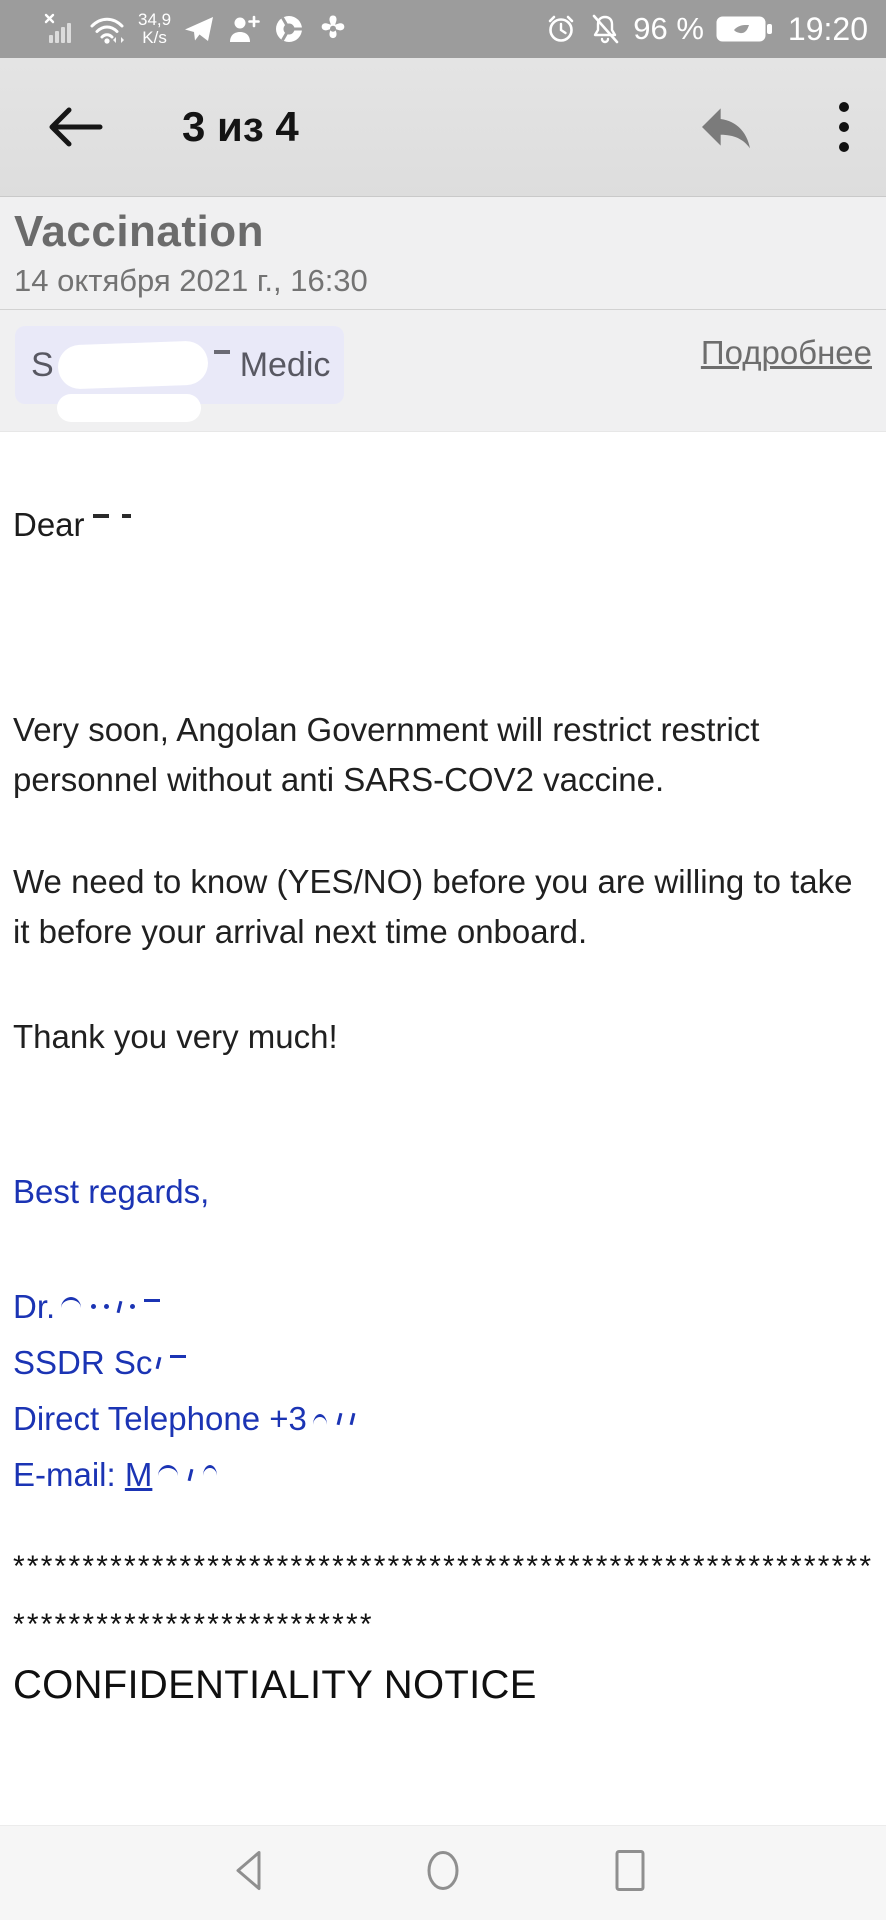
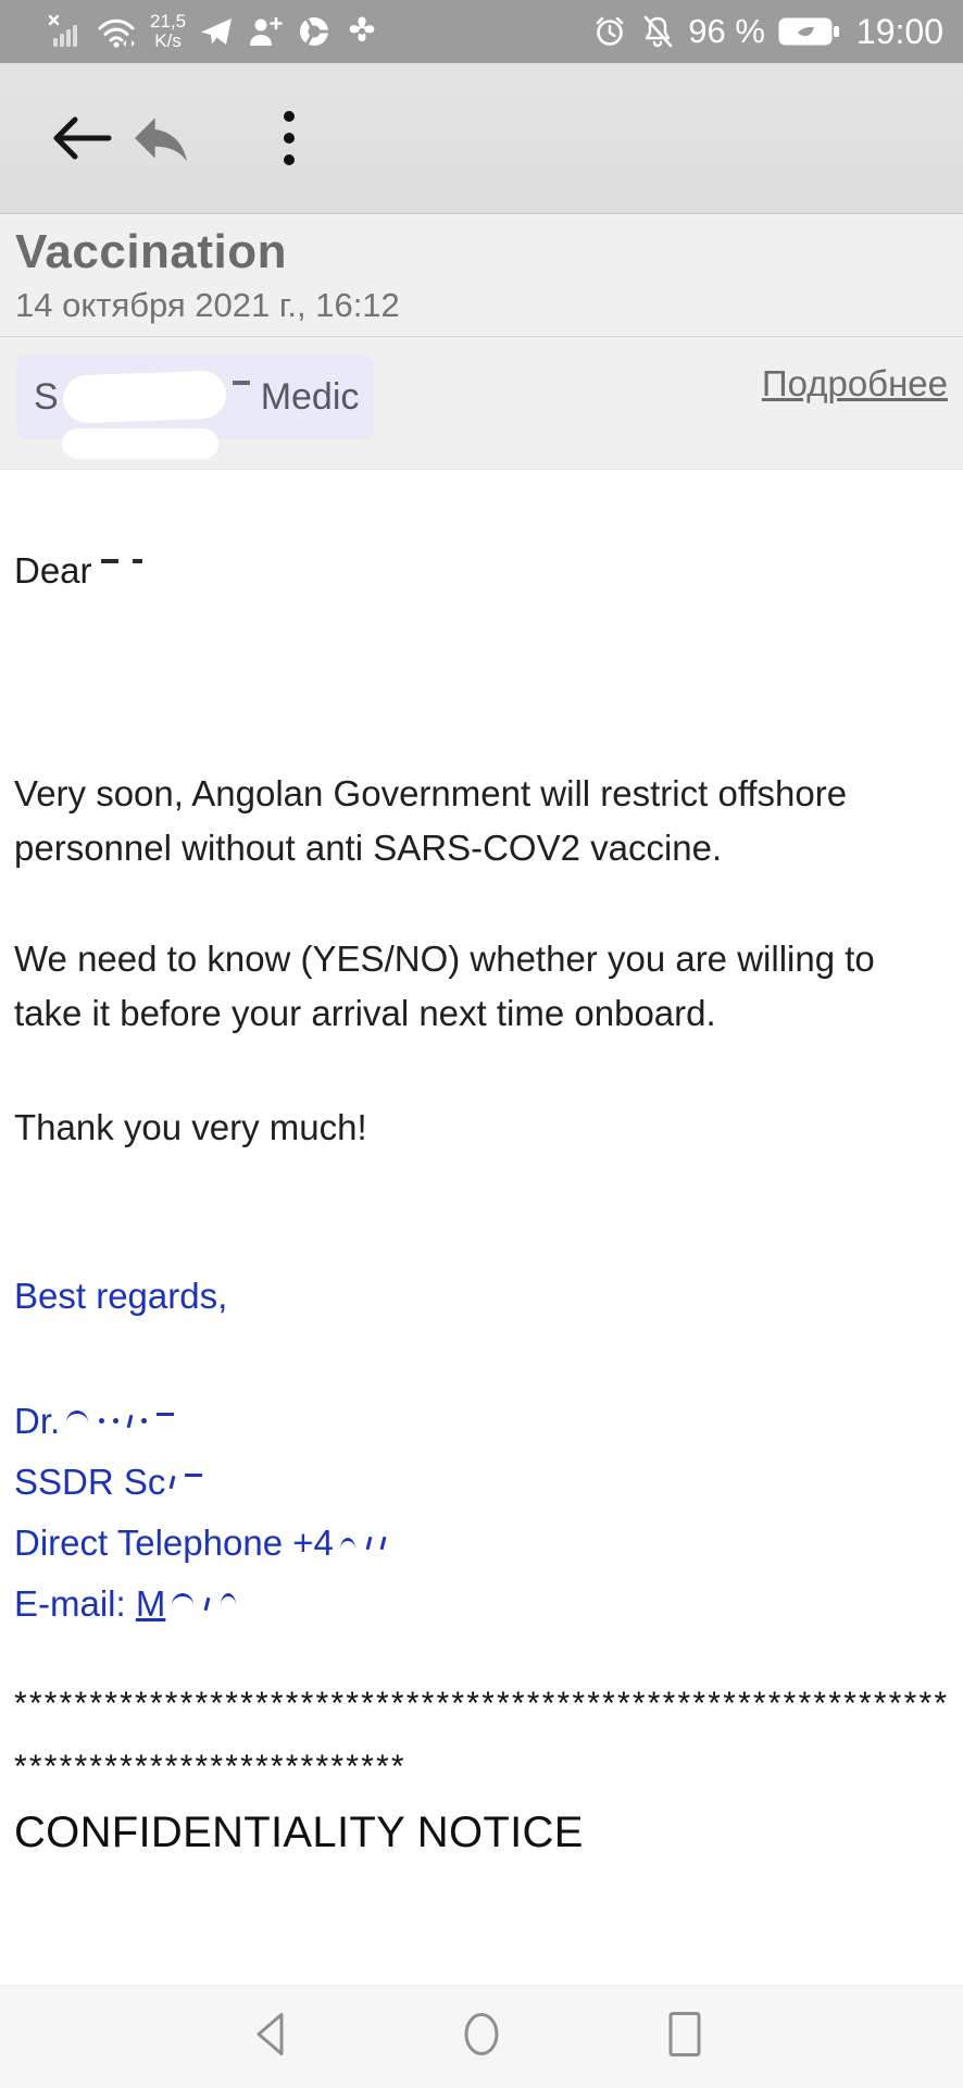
- 34,9
+ 21,5
  K/s
  96 %
- 19:20
+ 19:00
- 3 из 4
  Vaccination
- 14 октября 2021 г., 16:30
+ 14 октября 2021 г., 16:12
  S
  Medic
  Подробнее
  Dear
- Very soon, Angolan Government will restrict restrict personnel without anti SARS-COV2 vaccine.
+ Very soon, Angolan Government will restrict offshore personnel without anti SARS-COV2 vaccine.
- We need to know (YES/NO) before you are willing to take it before your arrival next time onboard.
+ We need to know (YES/NO) whether you are willing to take it before your arrival next time onboard.
  Thank you very much!
  Best regards,
  Dr.
  SSDR Sc
- Direct Telephone +3
+ Direct Telephone +4
  E-mail: M
  **************************************************************
  **************************
  CONFIDENTIALITY NOTICE
